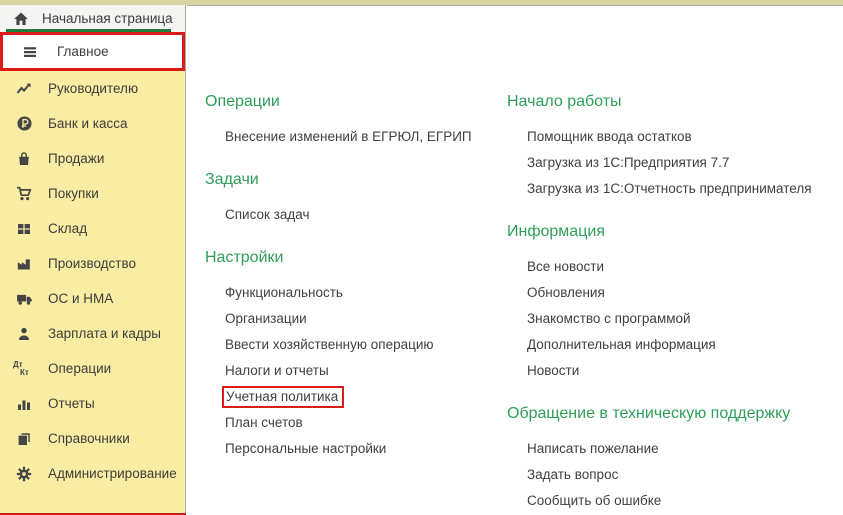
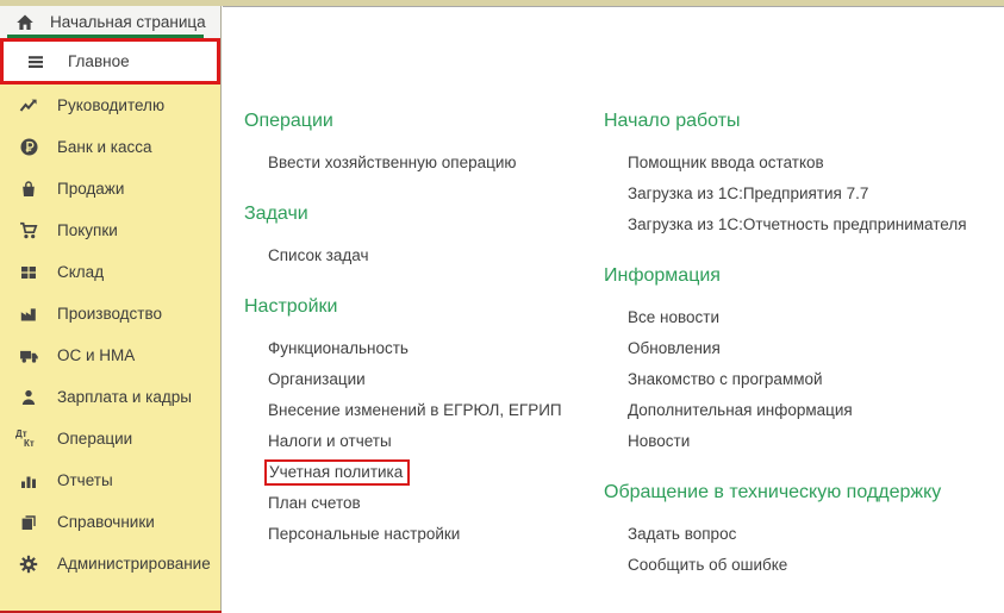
  Начальная страница
  Главное
  Руководителю
  Банк и касса
  Продажи
  Покупки
  Склад
  Производство
  ОС и НМА
  Зарплата и кадры
  Дт
  Кт
  Операции
  Отчеты
  Справочники
  Администрирование
  Операции
- Внесение изменений в ЕГРЮЛ, ЕГРИП
+ Ввести хозяйственную операцию
  Задачи
  Список задач
  Настройки
  Функциональность
  Организации
- Ввести хозяйственную операцию
+ Внесение изменений в ЕГРЮЛ, ЕГРИП
  Налоги и отчеты
  Учетная политика
  План счетов
  Персональные настройки
  Начало работы
  Помощник ввода остатков
  Загрузка из 1С:Предприятия 7.7
  Загрузка из 1С:Отчетность предпринимателя
  Информация
  Все новости
  Обновления
  Знакомство с программой
  Дополнительная информация
  Новости
  Обращение в техническую поддержку
- Написать пожелание
  Задать вопрос
  Сообщить об ошибке
